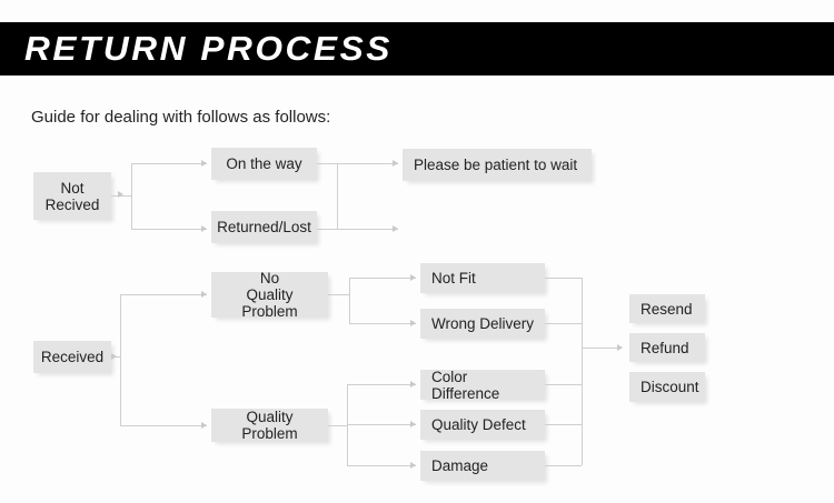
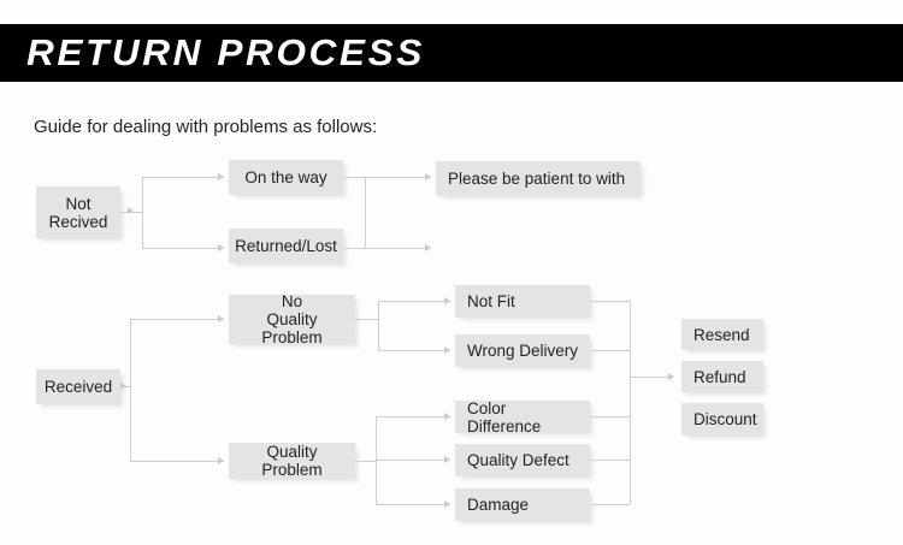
  RETURN PROCESS
- Guide for dealing with follows as follows:
+ Guide for dealing with problems as follows:
  Not
  Recived
  On the way
  Returned/Lost
- Please be patient to wait
+ Please be patient to with
  Received
  No
  Quality Problem
  Quality Problem
  Not Fit
  Wrong Delivery
  Color Difference
  Quality Defect
  Damage
  Resend
  Refund
  Discount
